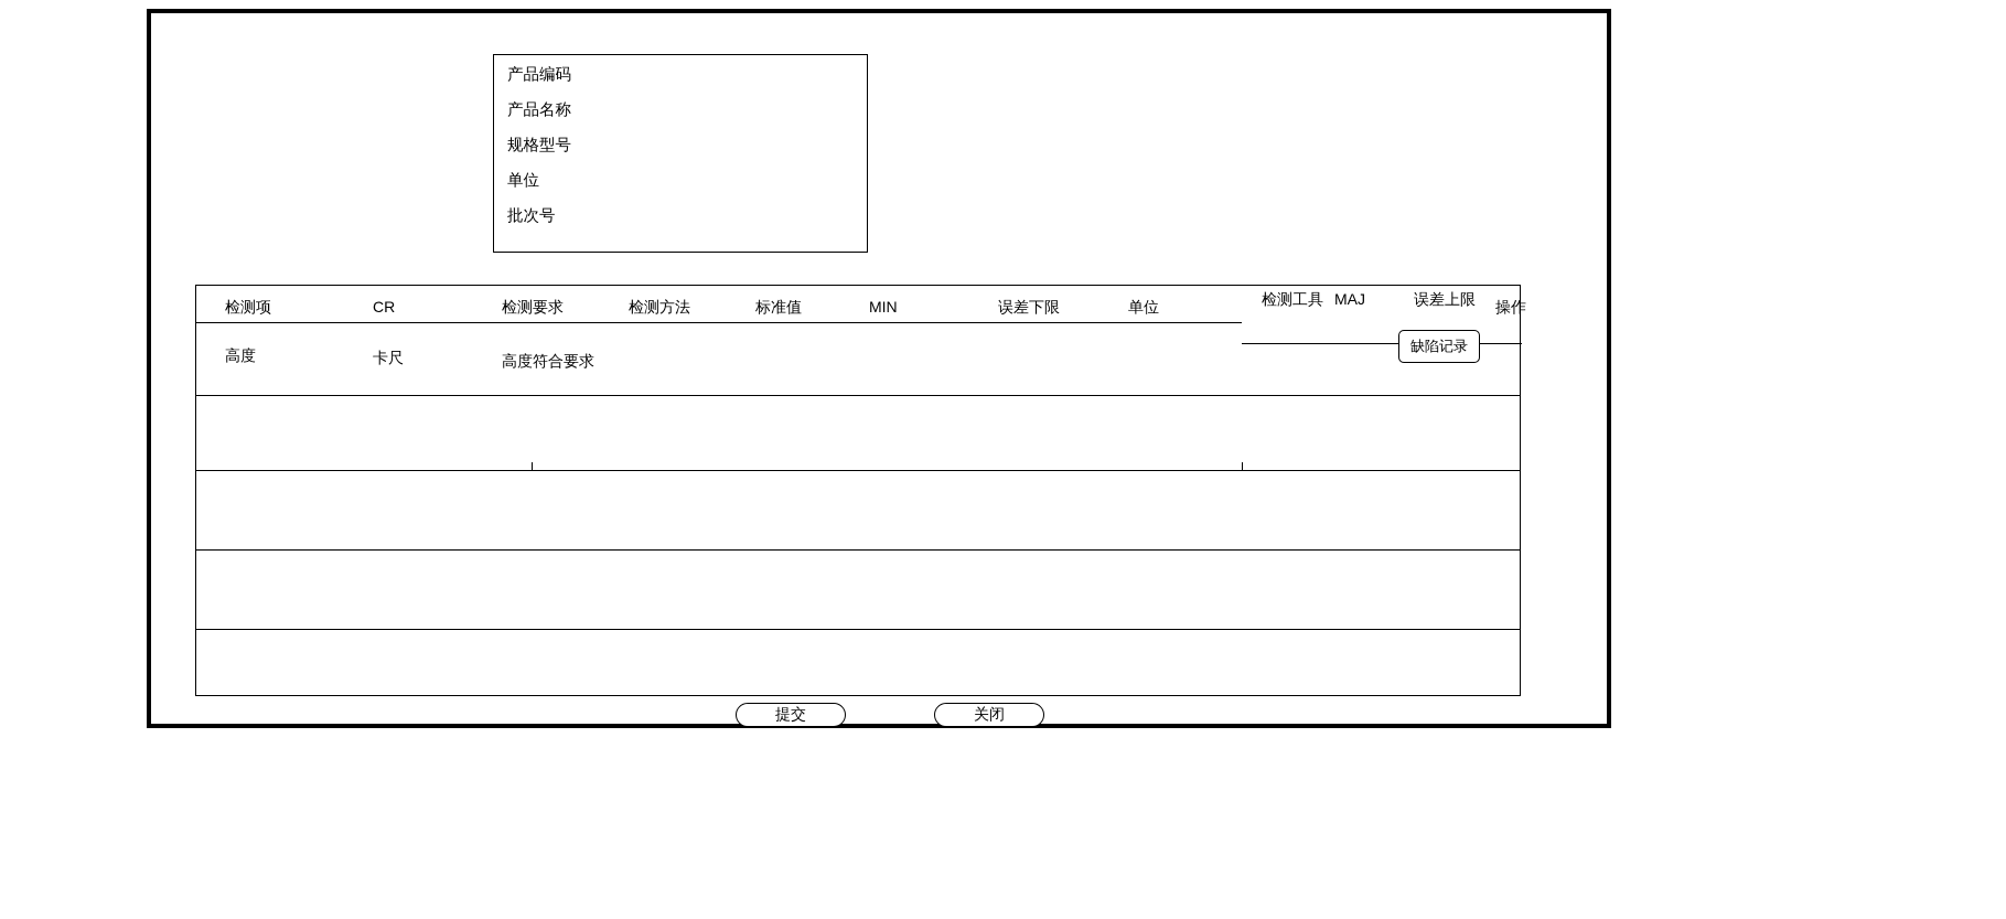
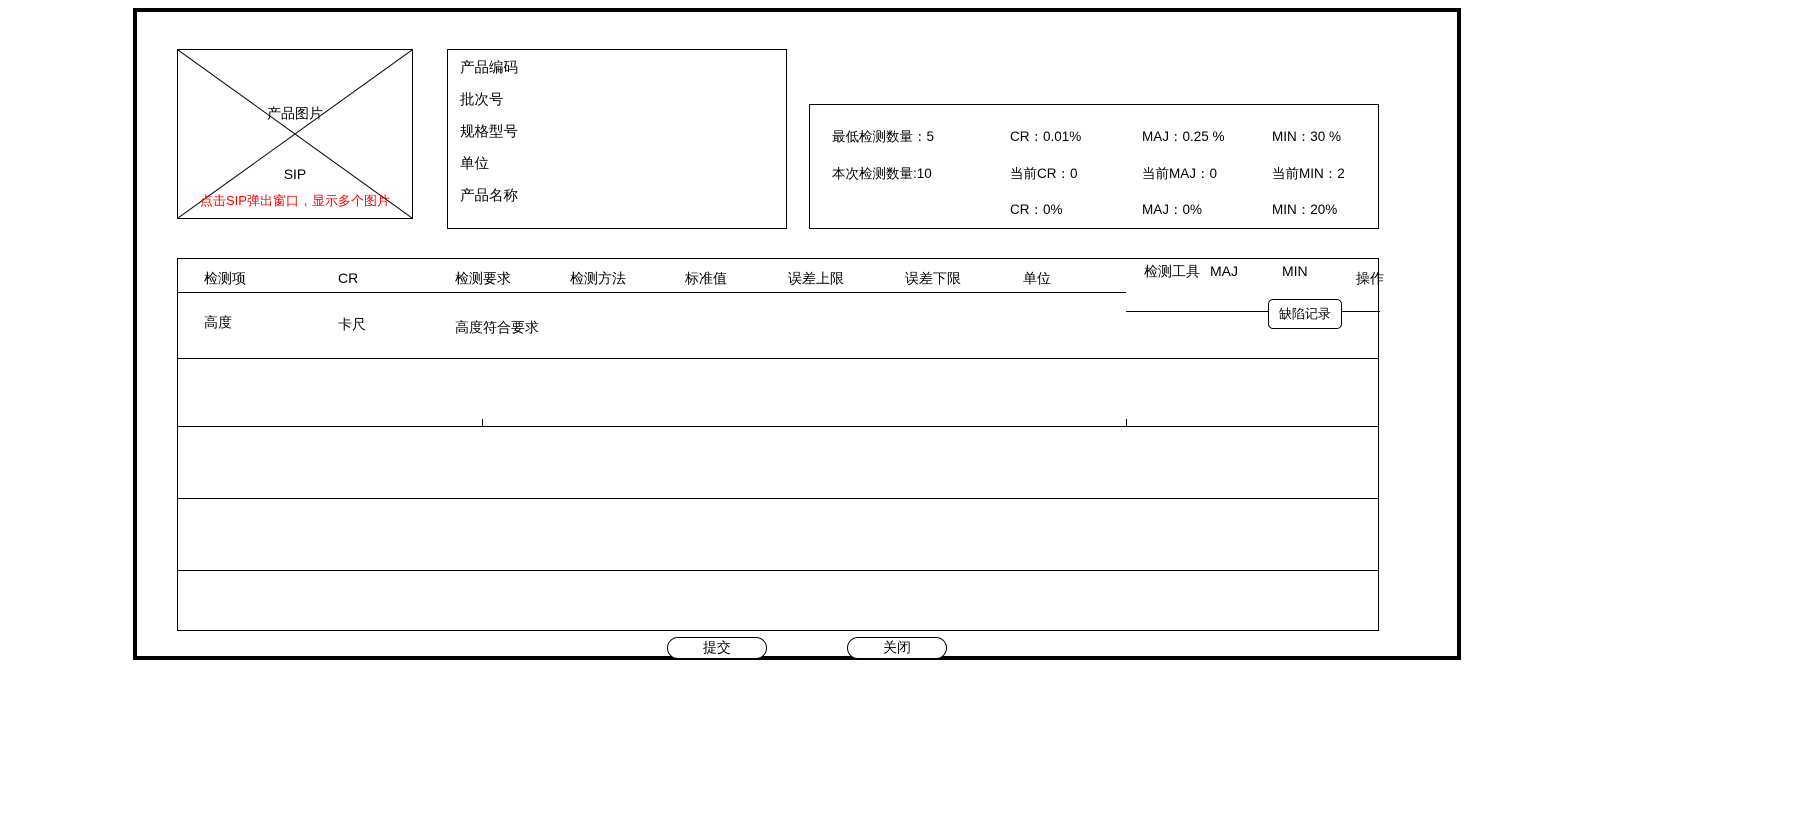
+ 产品图片
+ SIP
+ 点击SIP弹出窗口，显示多个图片
  产品编码
- 产品名称
+ 批次号
  规格型号
  单位
- 批次号
+ 产品名称
+ 最低检测数量：5
+ CR：0.01%
+ MAJ：0.25 %
+ MIN：30 %
+ 本次检测数量:10
+ 当前CR：0
+ 当前MAJ：0
+ 当前MIN：2
+ CR：0%
+ MAJ：0%
+ MIN：20%
  检测项
  CR
  检测要求
  检测方法
  标准值
- MIN
+ 误差上限
  误差下限
  单位
  检测工具
  MAJ
- 误差上限
+ MIN
  操作
  高度
  卡尺
  高度符合要求
  缺陷记录
  提交
  关闭
